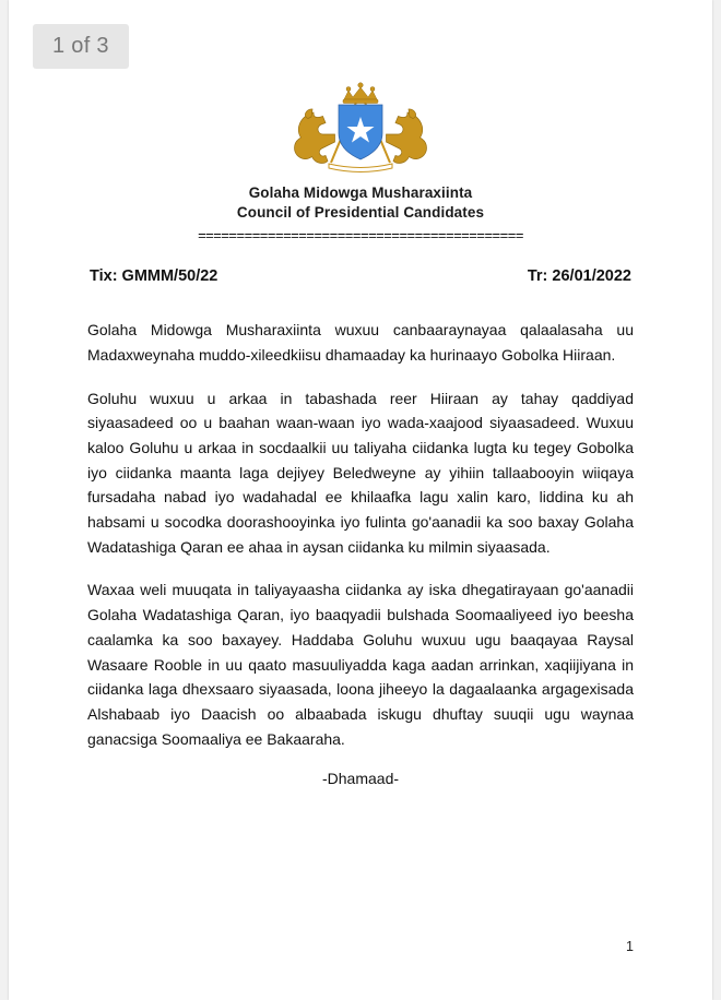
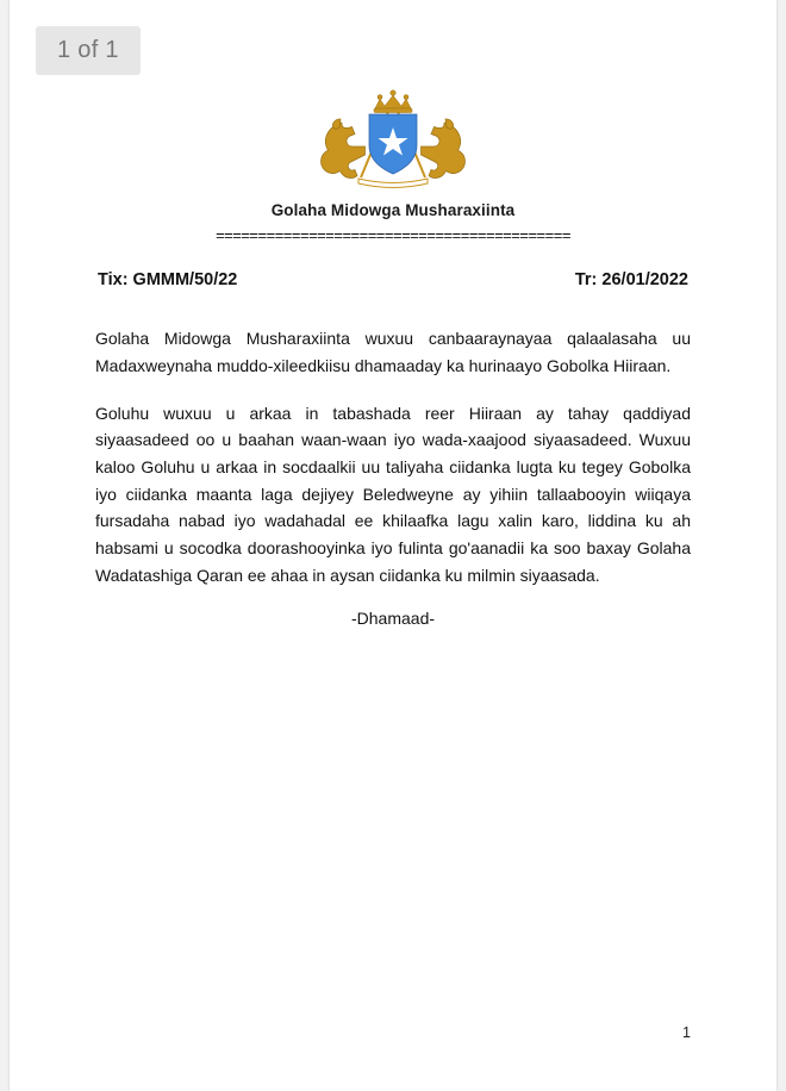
- 1 of 3
+ 1 of 1
  Golaha Midowga Musharaxiinta
- Council of Presidential Candidates
  ==========================================
  Tix: GMMM/50/22
  Tr: 26/01/2022
  Golaha Midowga Musharaxiinta wuxuu canbaaraynayaa qalaalasaha uu Madaxweynaha muddo-xileedkiisu dhamaaday ka hurinaayo Gobolka Hiiraan.
  Goluhu wuxuu u arkaa in tabashada reer Hiiraan ay tahay qaddiyad siyaasadeed oo u baahan waan-waan iyo wada-xaajood siyaasadeed. Wuxuu kaloo Goluhu u arkaa in socdaalkii uu taliyaha ciidanka lugta ku tegey Gobolka iyo ciidanka maanta laga dejiyey Beledweyne ay yihiin tallaabooyin wiiqaya fursadaha nabad iyo wadahadal ee khilaafka lagu xalin karo, liddina ku ah habsami u socodka doorashooyinka iyo fulinta go'aanadii ka soo baxay Golaha Wadatashiga Qaran ee ahaa in aysan ciidanka ku milmin siyaasada.
- Waxaa weli muuqata in taliyayaasha ciidanka ay iska dhegatirayaan go'aanadii Golaha Wadatashiga Qaran, iyo baaqyadii bulshada Soomaaliyeed iyo beesha caalamka ka soo baxayey. Haddaba Goluhu wuxuu ugu baaqayaa Raysal Wasaare Rooble in uu qaato masuuliyadda kaga aadan arrinkan, xaqiijiyana in ciidanka laga dhexsaaro siyaasada, loona jiheeyo la dagaalaanka argagexisada Alshabaab iyo Daacish oo albaabada iskugu dhuftay suuqii ugu waynaa ganacsiga Soomaaliya ee Bakaaraha.
  -Dhamaad-
  1
